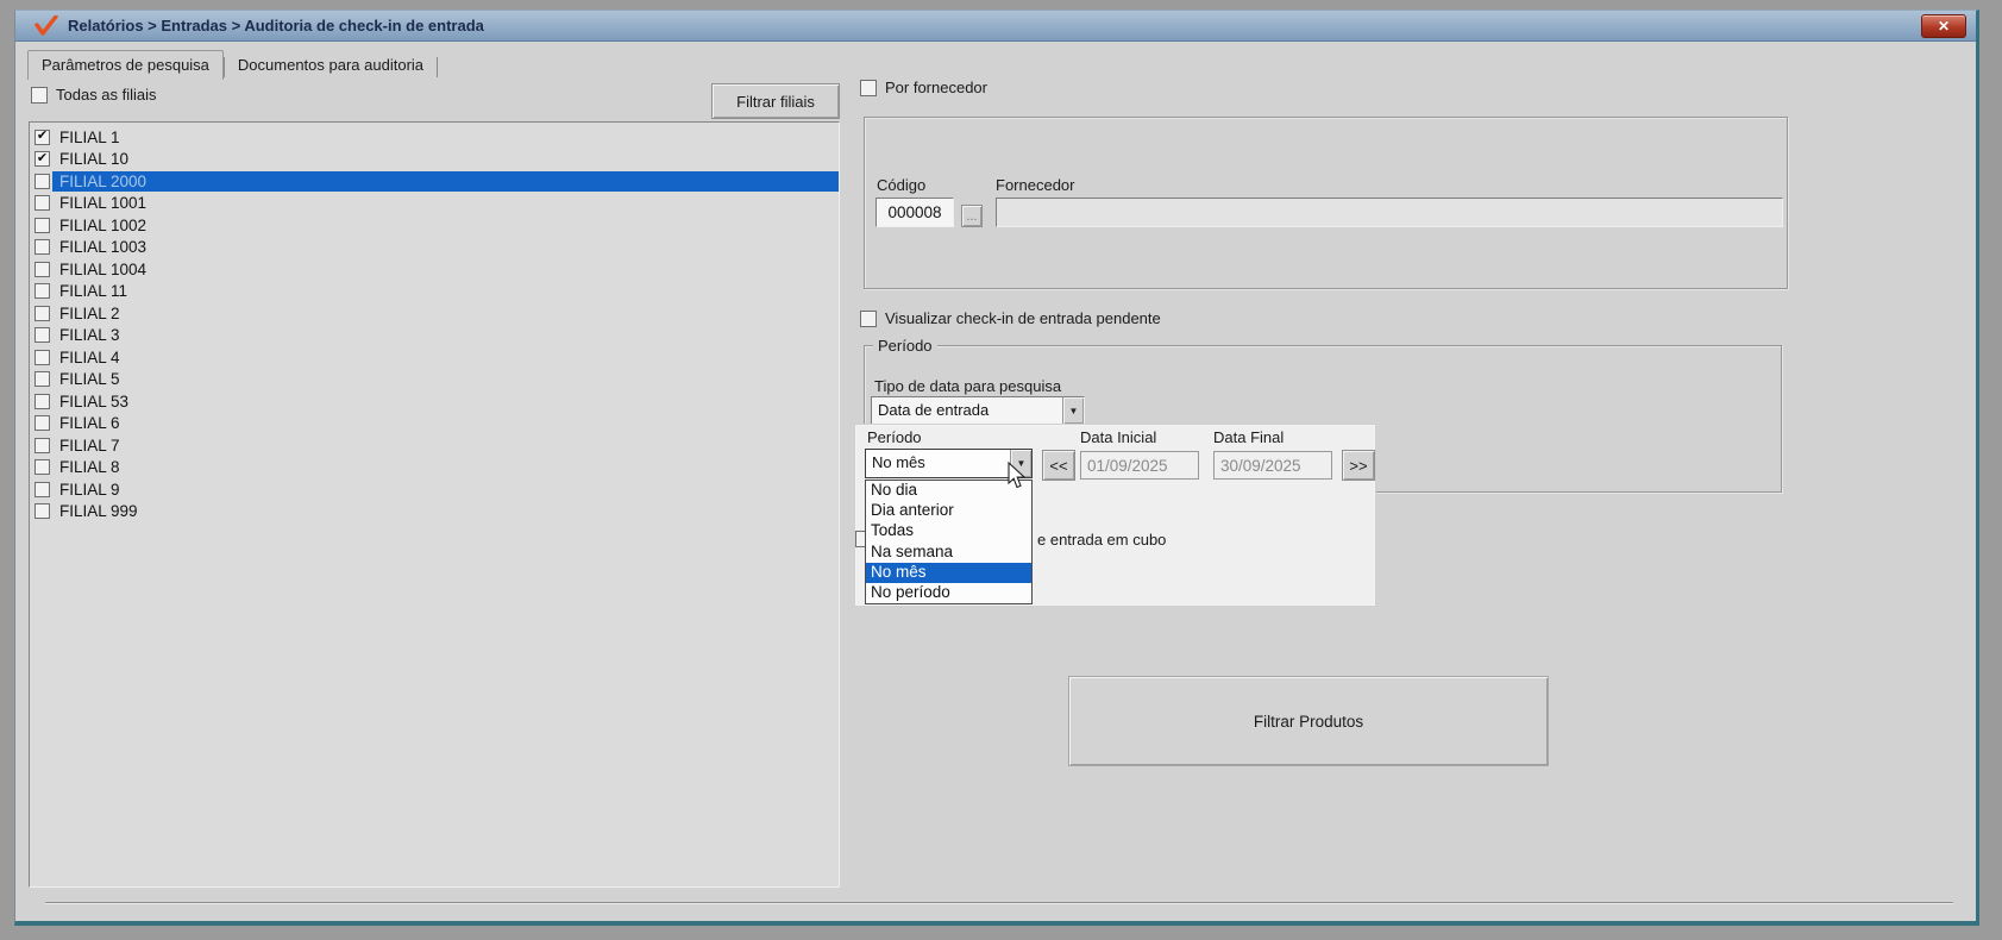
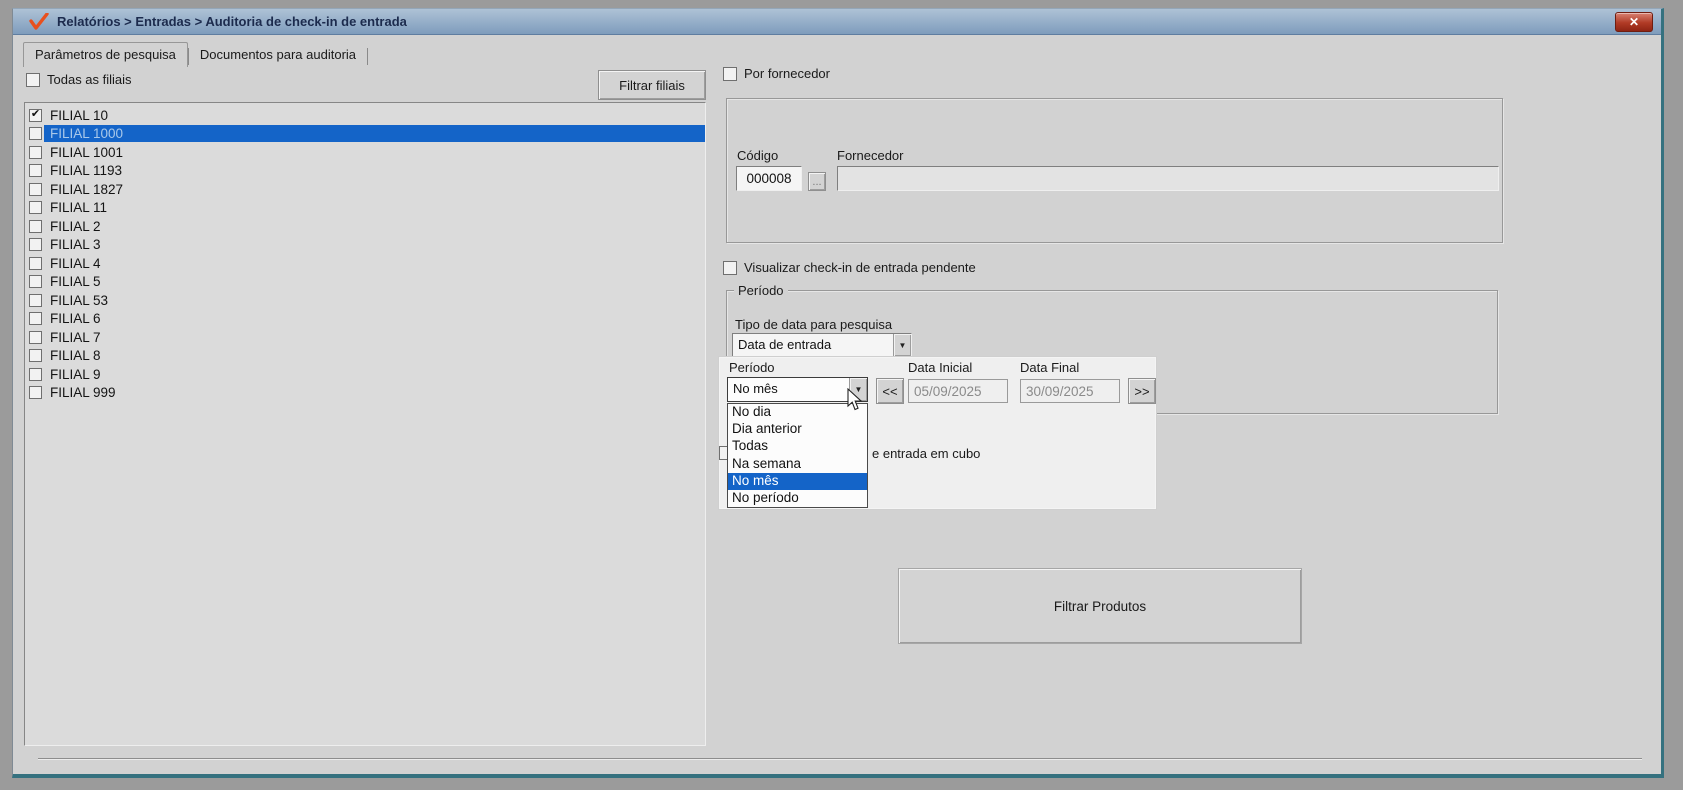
  Relatórios > Entradas > Auditoria de check-in de entrada
  ✕
  Parâmetros de pesquisa
  Documentos para auditoria
  Todas as filiais
  Filtrar filiais
- FILIAL 1
  FILIAL 10
- FILIAL 2000
+ FILIAL 1000
  FILIAL 1001
- FILIAL 1002
- FILIAL 1003
+ FILIAL 1193
- FILIAL 1004
+ FILIAL 1827
  FILIAL 11
  FILIAL 2
  FILIAL 3
  FILIAL 4
  FILIAL 5
  FILIAL 53
  FILIAL 6
  FILIAL 7
  FILIAL 8
  FILIAL 9
  FILIAL 999
  Por fornecedor
  Código
  000008
  ...
  Fornecedor
  Visualizar check-in de entrada pendente
  Período
  Tipo de data para pesquisa
  Data de entrada
  ▼
  Período
  No mês
  ▼
  <<
  Data Inicial
- 01/09/2025
+ 05/09/2025
  Data Final
  30/09/2025
  >>
  e entrada em cubo
  No dia
  Dia anterior
  Todas
  Na semana
  No mês
  No período
  Filtrar Produtos
